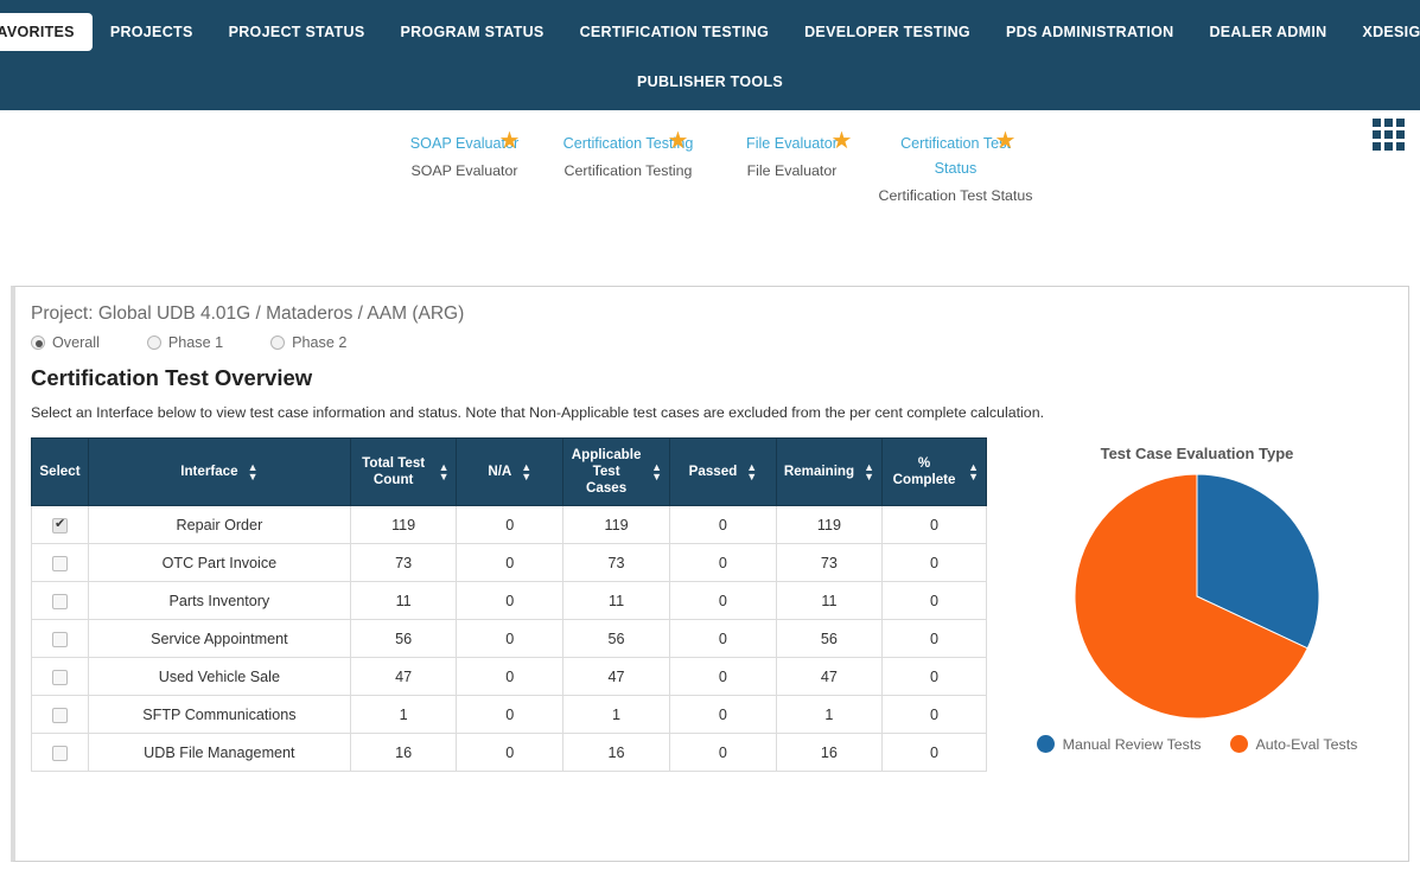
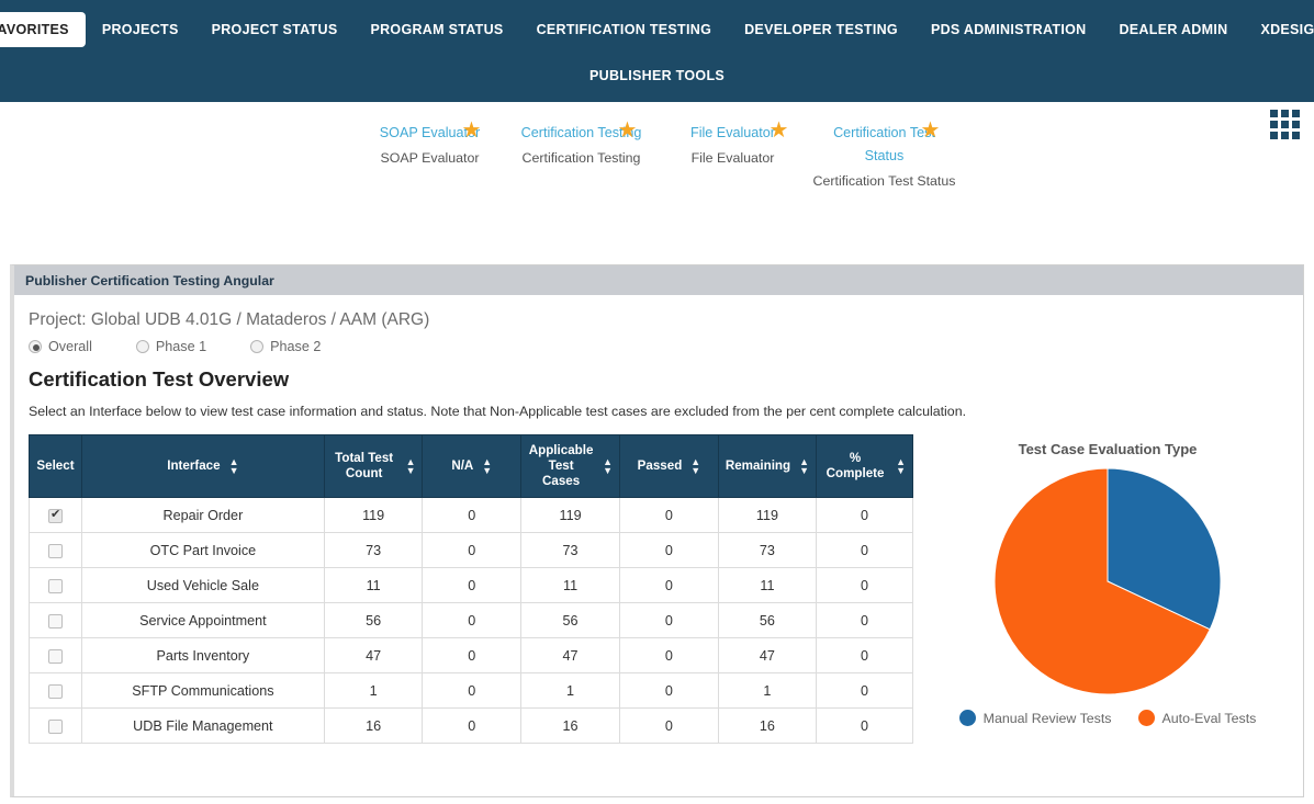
  AVORITES
  PROJECTS
  PROJECT STATUS
  PROGRAM STATUS
  CERTIFICATION TESTING
  DEVELOPER TESTING
  PDS ADMINISTRATION
  DEALER ADMIN
  XDESIG
  PUBLISHER TOOLS
  SOAP Evaluator
  ★
  SOAP Evaluator
  Certification Testing
  ★
  Certification Testing
  File Evaluator
  ★
  File Evaluator
  Certification Test Status
  ★
  Certification Test Status
+ Publisher Certification Testing Angular
  Project: Global UDB 4.01G / Mataderos / AAM (ARG)
  Overall
  Phase 1
  Phase 2
  Certification Test Overview
  Select an Interface below to view test case information and status. Note that Non-Applicable test cases are excluded from the per cent complete calculation.
  Select	Interface ▲▼	Total Test Count▲▼	N/A ▲▼	Applicable Test Cases▲▼	Passed ▲▼	Remaining ▲▼	% Complete▲▼
  	Repair Order	119	0	119	0	119	0
  	OTC Part Invoice	73	0	73	0	73	0
- 	Parts Inventory	11	0	11	0	11	0
+ 	Used Vehicle Sale	11	0	11	0	11	0
  	Service Appointment	56	0	56	0	56	0
- 	Used Vehicle Sale	47	0	47	0	47	0
+ 	Parts Inventory	47	0	47	0	47	0
  	SFTP Communications	1	0	1	0	1	0
  	UDB File Management	16	0	16	0	16	0
  Test Case Evaluation Type
  Manual Review Tests
  Auto-Eval Tests
